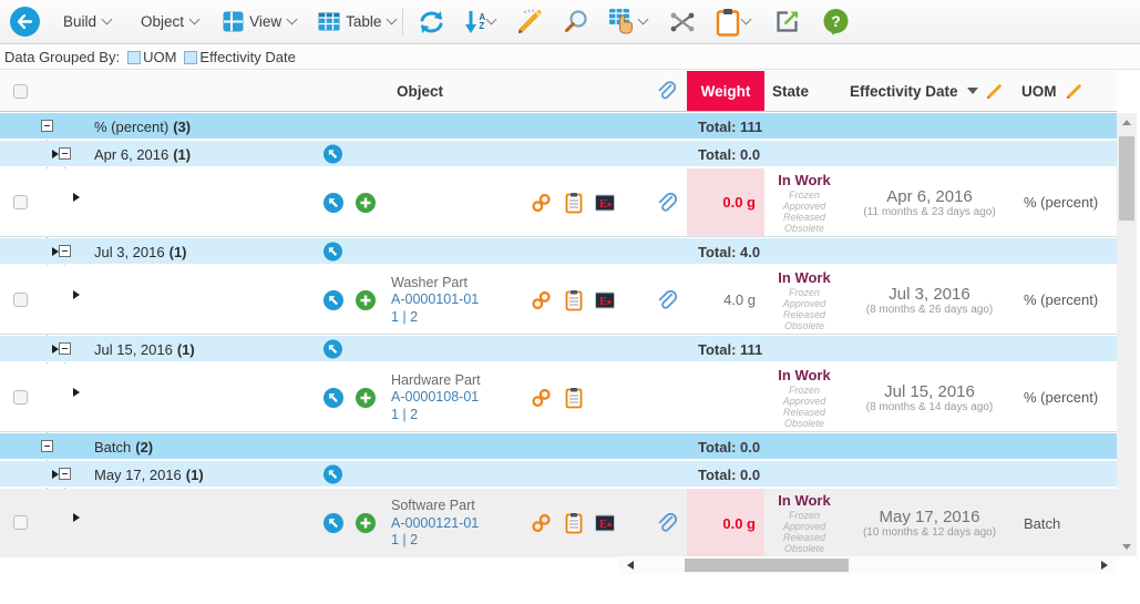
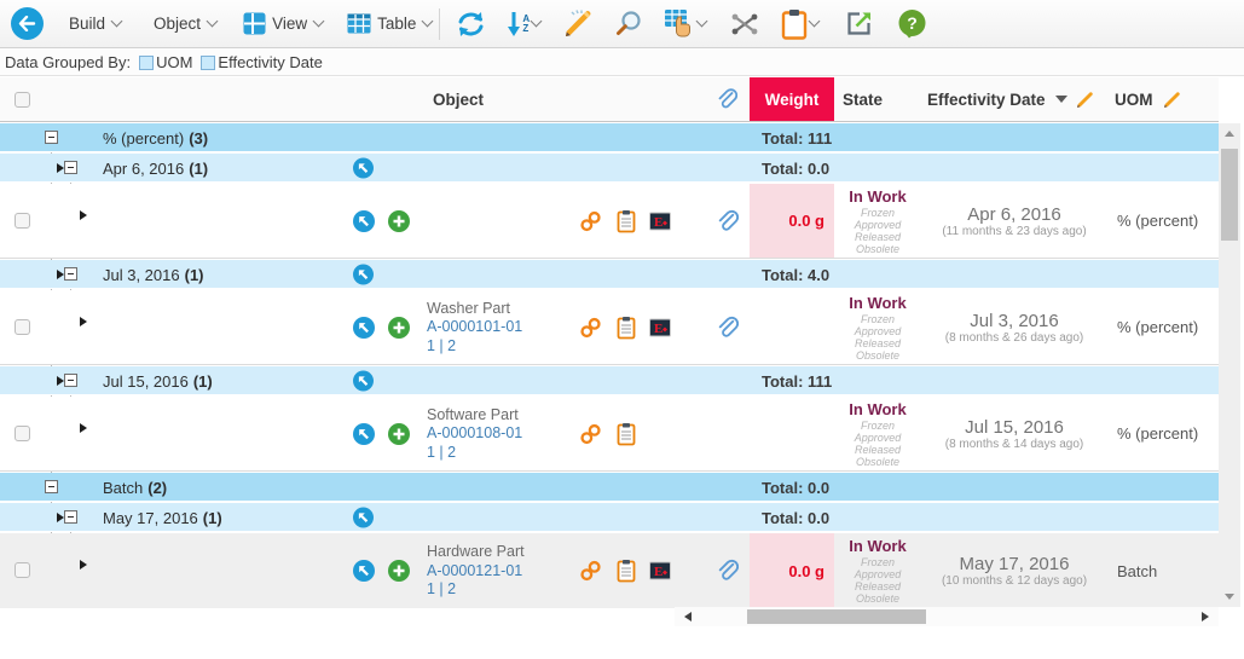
  Build
  Object
  View
  Table
  A
  Z
  ?
  Data Grouped By:
  UOM
  Effectivity Date
  Object
  Weight
  State
  Effectivity Date
  UOM
  % (percent)
  (3)
  Total: 111
  Apr 6, 2016
  (1)
  Total: 0.0
  E
  0.0 g
  In Work
  Frozen
  Approved
  Released
  Obsolete
  Apr 6, 2016
  (11 months & 23 days ago)
  % (percent)
  Jul 3, 2016
  (1)
  Total: 4.0
  Washer Part
  A-0000101-01
  1 | 2
  E
- 4.0 g
  In Work
  Frozen
  Approved
  Released
  Obsolete
  Jul 3, 2016
  (8 months & 26 days ago)
  % (percent)
  Jul 15, 2016
  (1)
  Total: 111
- Hardware Part
+ Software Part
  A-0000108-01
  1 | 2
  In Work
  Frozen
  Approved
  Released
  Obsolete
  Jul 15, 2016
  (8 months & 14 days ago)
  % (percent)
  Batch
  (2)
  Total: 0.0
  May 17, 2016
  (1)
  Total: 0.0
- Software Part
+ Hardware Part
  A-0000121-01
  1 | 2
  E
  0.0 g
  In Work
  Frozen
  Approved
  Released
  Obsolete
  May 17, 2016
  (10 months & 12 days ago)
  Batch
